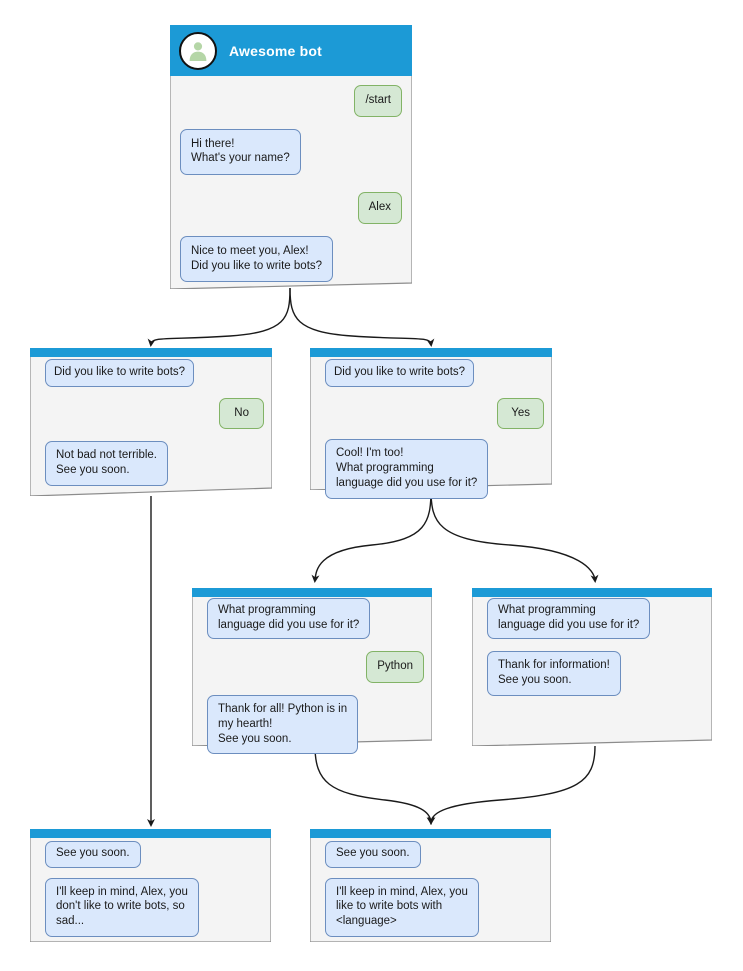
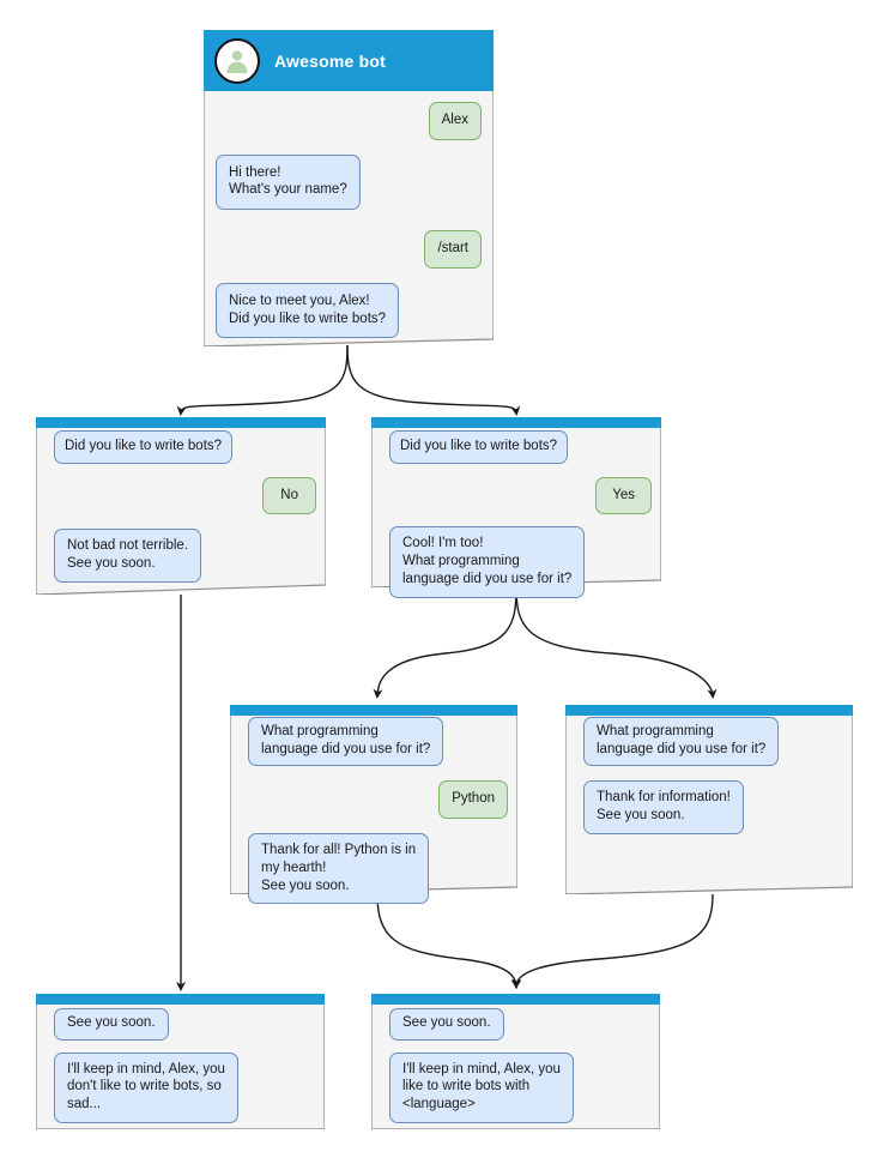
  Awesome bot
- /start
+ Alex
  Hi there!
  What's your name?
- Alex
+ /start
  Nice to meet you, Alex!
  Did you like to write bots?
  Did you like to write bots?
  No
  Not bad not terrible.
  See you soon.
  Did you like to write bots?
  Yes
  Cool! I'm too!
  What programming
  language did you use for it?
  What programming
  language did you use for it?
  Python
  Thank for all! Python is in
  my hearth!
  See you soon.
  What programming
  language did you use for it?
  Thank for information!
  See you soon.
  See you soon.
  I'll keep in mind, Alex, you
  don't like to write bots, so
  sad...
  See you soon.
  I'll keep in mind, Alex, you
  like to write bots with
  <language>
